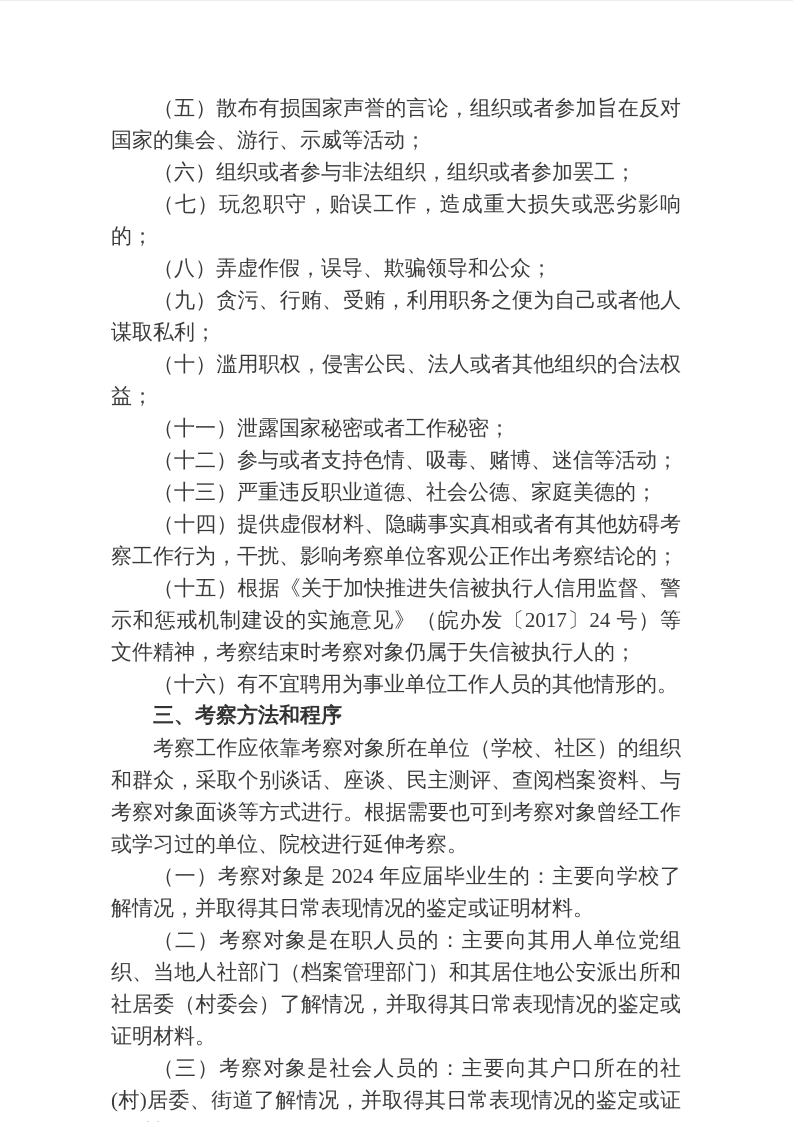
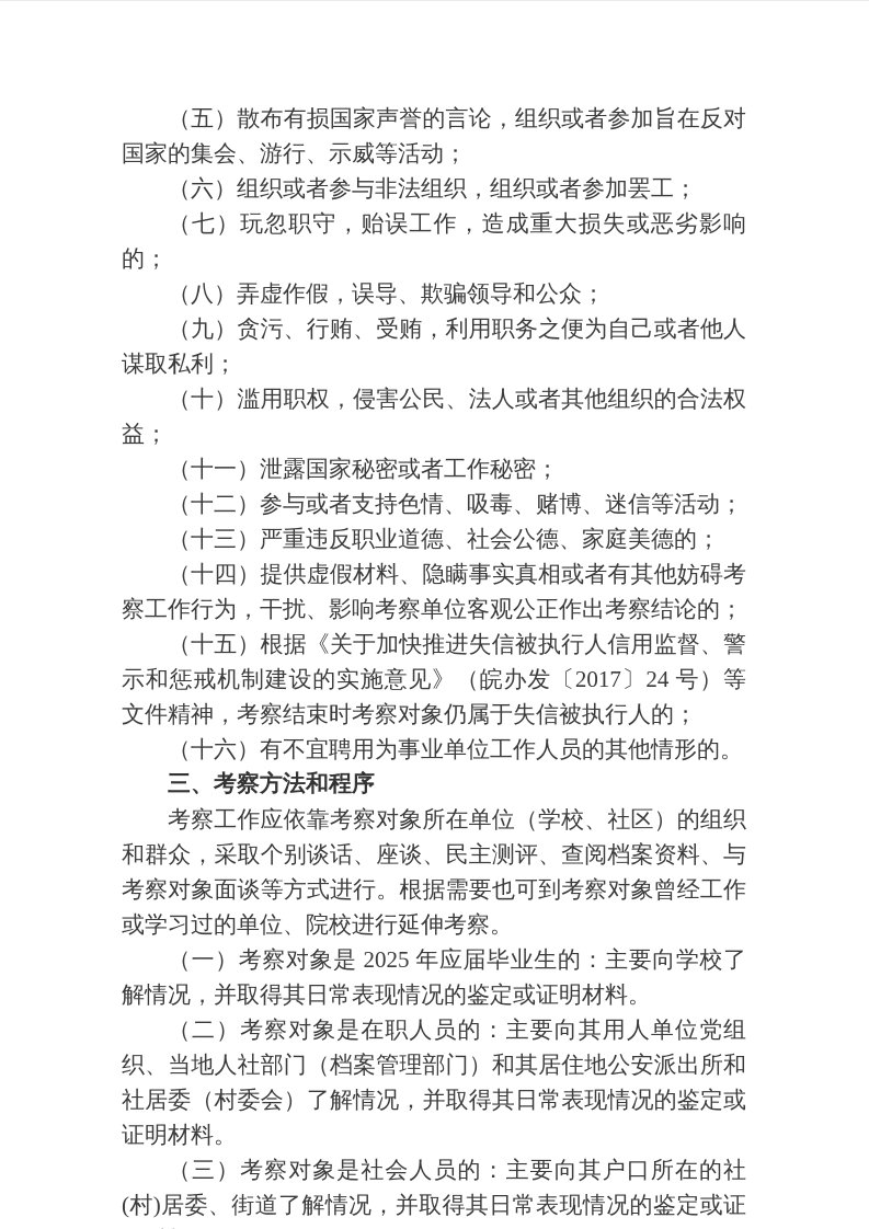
  （五）散布有损国家声誉的言论，组织或者参加旨在反对国家的集会、游行、示威等活动；
  （六）组织或者参与非法组织，组织或者参加罢工；
  （七）玩忽职守，贻误工作，造成重大损失或恶劣影响的；
  （八）弄虚作假，误导、欺骗领导和公众；
  （九）贪污、行贿、受贿，利用职务之便为自己或者他人谋取私利；
  （十）滥用职权，侵害公民、法人或者其他组织的合法权益；
  （十一）泄露国家秘密或者工作秘密；
  （十二）参与或者支持色情、吸毒、赌博、迷信等活动；
  （十三）严重违反职业道德、社会公德、家庭美德的；
  （十四）提供虚假材料、隐瞒事实真相或者有其他妨碍考察工作行为，干扰、影响考察单位客观公正作出考察结论的；
  （十五）根据《关于加快推进失信被执行人信用监督、警示和惩戒机制建设的实施意见》（皖办发〔2017〕24 号）等文件精神，考察结束时考察对象仍属于失信被执行人的；
  （十六）有不宜聘用为事业单位工作人员的其他情形的。
  三、考察方法和程序
  考察工作应依靠考察对象所在单位（学校、社区）的组织和群众，采取个别谈话、座谈、民主测评、查阅档案资料、与考察对象面谈等方式进行。根据需要也可到考察对象曾经工作或学习过的单位、院校进行延伸考察。
- （一）考察对象是 2024 年应届毕业生的：主要向学校了解情况，并取得其日常表现情况的鉴定或证明材料。
+ （一）考察对象是 2025 年应届毕业生的：主要向学校了解情况，并取得其日常表现情况的鉴定或证明材料。
  （二）考察对象是在职人员的：主要向其用人单位党组织、当地人社部门（档案管理部门）和其居住地公安派出所和社居委（村委会）了解情况，并取得其日常表现情况的鉴定或证明材料。
  （三）考察对象是社会人员的：主要向其户口所在的社(村)居委、街道了解情况，并取得其日常表现情况的鉴定或证
